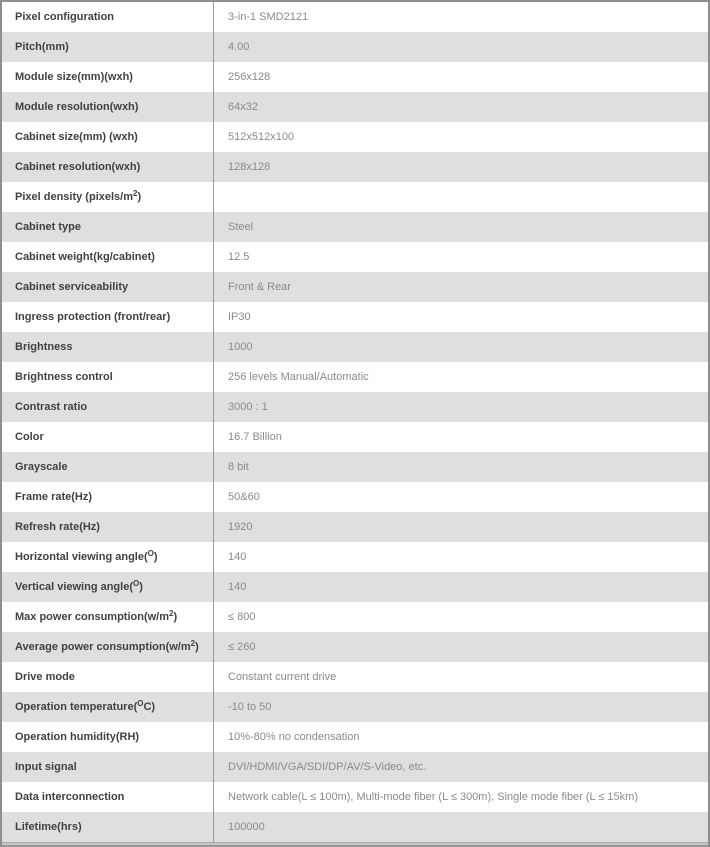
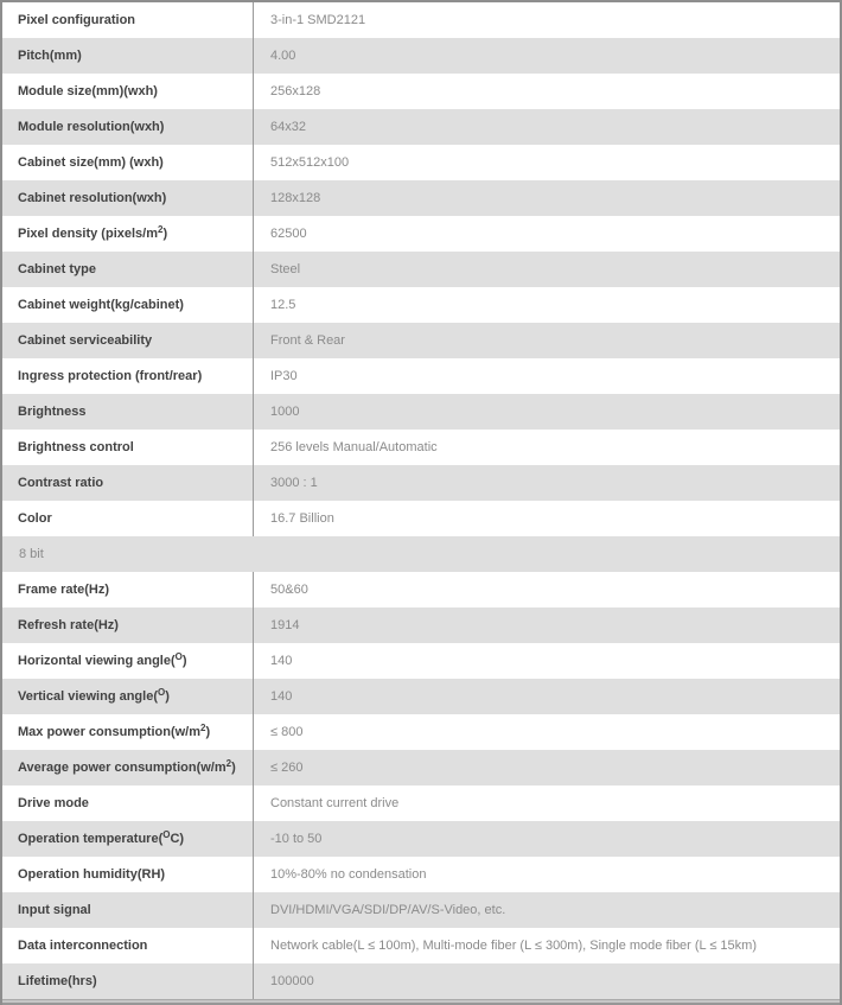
  Pixel configuration
  3-in-1 SMD2121
  Pitch(mm)
  4.00
  Module size(mm)(wxh)
  256x128
  Module resolution(wxh)
  64x32
  Cabinet size(mm) (wxh)
  512x512x100
  Cabinet resolution(wxh)
  128x128
  Pixel density (pixels/m
  2
  )
+ 62500
  Cabinet type
  Steel
  Cabinet weight(kg/cabinet)
  12.5
  Cabinet serviceability
  Front & Rear
  Ingress protection (front/rear)
  IP30
  Brightness
  1000
  Brightness control
  256 levels Manual/Automatic
  Contrast ratio
  3000 : 1
  Color
  16.7 Billion
- Grayscale
  8 bit
  Frame rate(Hz)
  50&60
  Refresh rate(Hz)
- 1920
+ 1914
  Horizontal viewing angle(
  O
  )
  140
  Vertical viewing angle(
  O
  )
  140
  Max power consumption(w/m
  2
  )
  ≤ 800
  Average power consumption(w/m
  2
  )
  ≤ 260
  Drive mode
  Constant current drive
  Operation temperature(
  O
  C)
  -10 to 50
  Operation humidity(RH)
  10%-80% no condensation
  Input signal
  DVI/HDMI/VGA/SDI/DP/AV/S-Video, etc.
  Data interconnection
  Network cable(L ≤ 100m), Multi-mode fiber (L ≤ 300m), Single mode fiber (L ≤ 15km)
  Lifetime(hrs)
  100000
